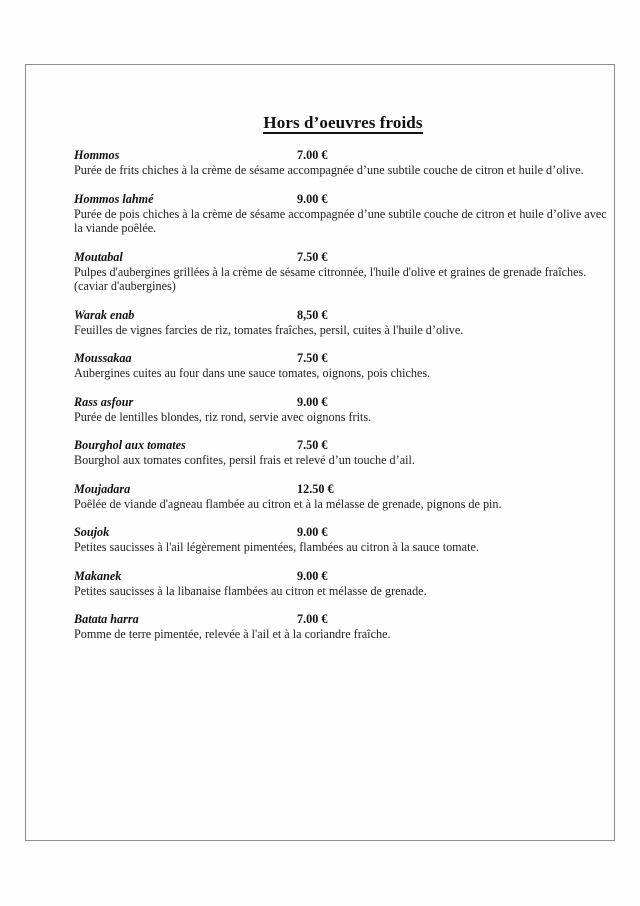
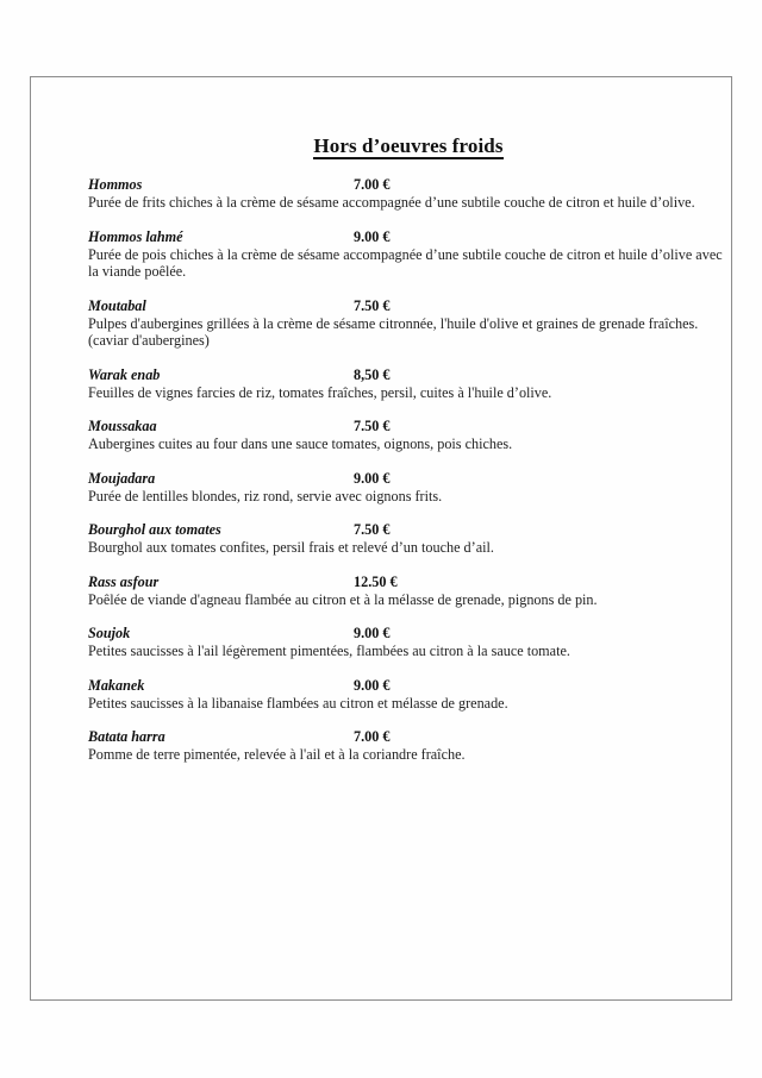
  Hors d’oeuvres froids
  Hommos
  7.00 €
  Purée de frits chiches à la crème de sésame accompagnée d’une subtile couche de citron et huile d’olive.
  Hommos lahmé
  9.00 €
  Purée de pois chiches à la crème de sésame accompagnée d’une subtile couche de citron et huile d’olive avec la viande poêlée.
  Moutabal
  7.50 €
  Pulpes d'aubergines grillées à la crème de sésame citronnée, l'huile d'olive et graines de grenade fraîches. (caviar d'aubergines)
  Warak enab
  8,50 €
  Feuilles de vignes farcies de riz, tomates fraîches, persil, cuites à l'huile d’olive.
  Moussakaa
  7.50 €
  Aubergines cuites au four dans une sauce tomates, oignons, pois chiches.
- Rass asfour
+ Moujadara
  9.00 €
  Purée de lentilles blondes, riz rond, servie avec oignons frits.
  Bourghol aux tomates
  7.50 €
  Bourghol aux tomates confites, persil frais et relevé d’un touche d’ail.
- Moujadara
+ Rass asfour
  12.50 €
  Poêlée de viande d'agneau flambée au citron et à la mélasse de grenade, pignons de pin.
  Soujok
  9.00 €
  Petites saucisses à l'ail légèrement pimentées, flambées au citron à la sauce tomate.
  Makanek
  9.00 €
  Petites saucisses à la libanaise flambées au citron et mélasse de grenade.
  Batata harra
  7.00 €
  Pomme de terre pimentée, relevée à l'ail et à la coriandre fraîche.
